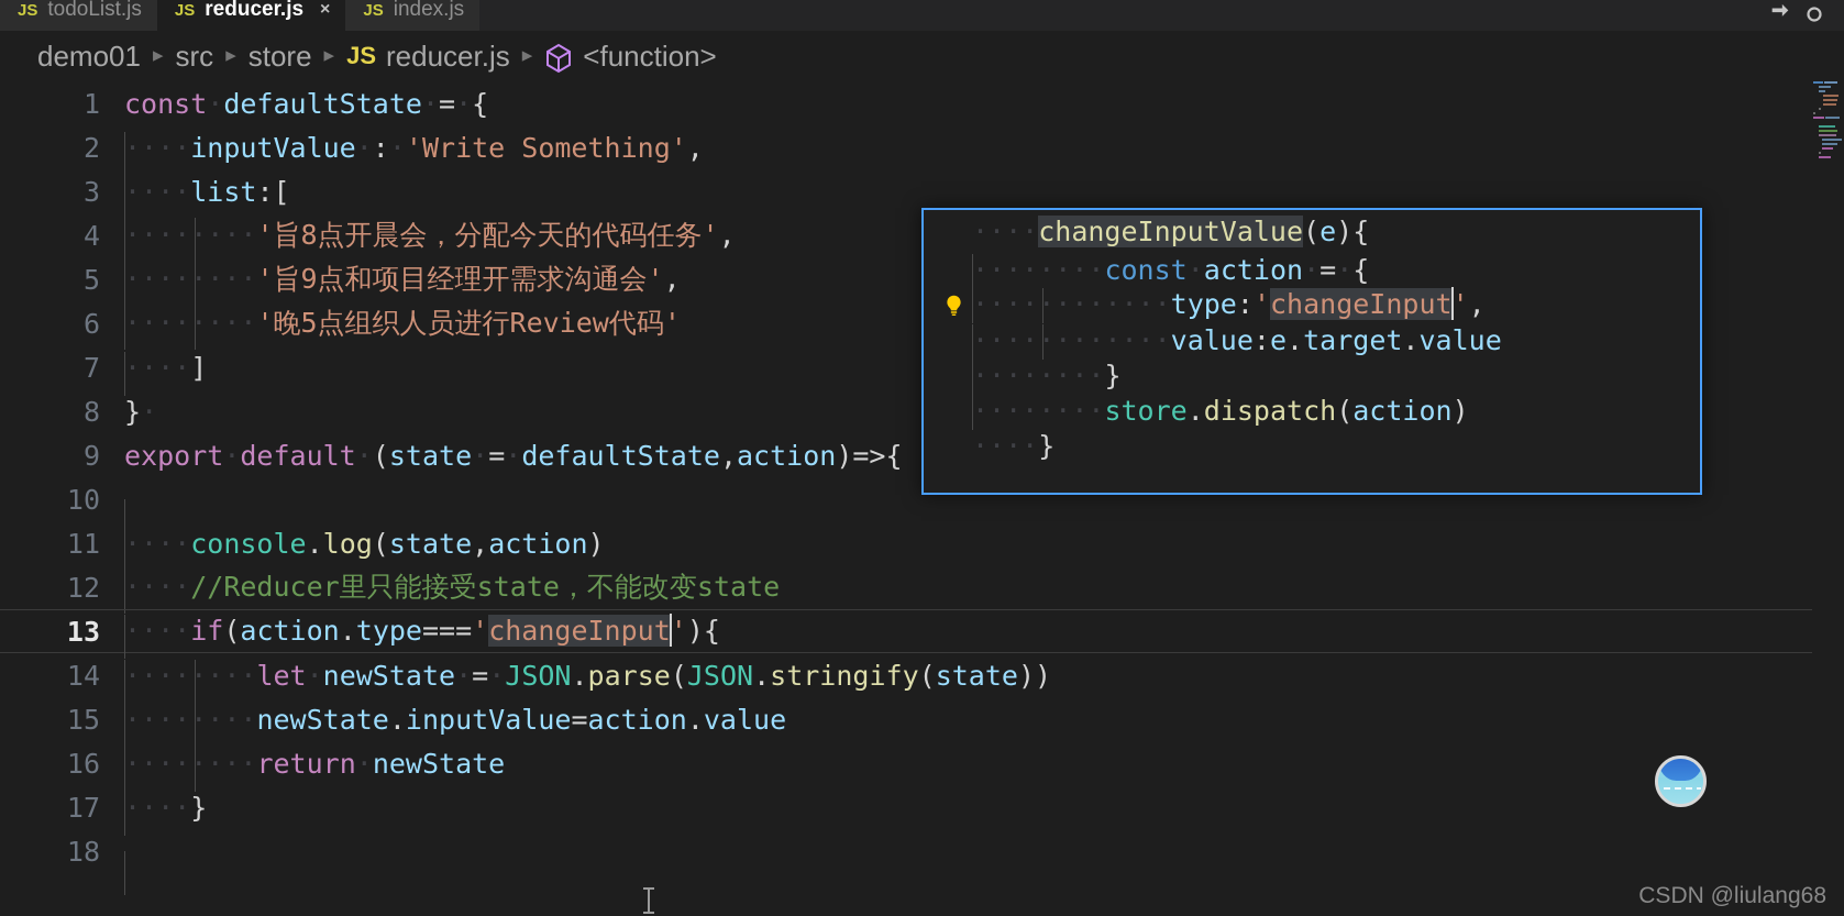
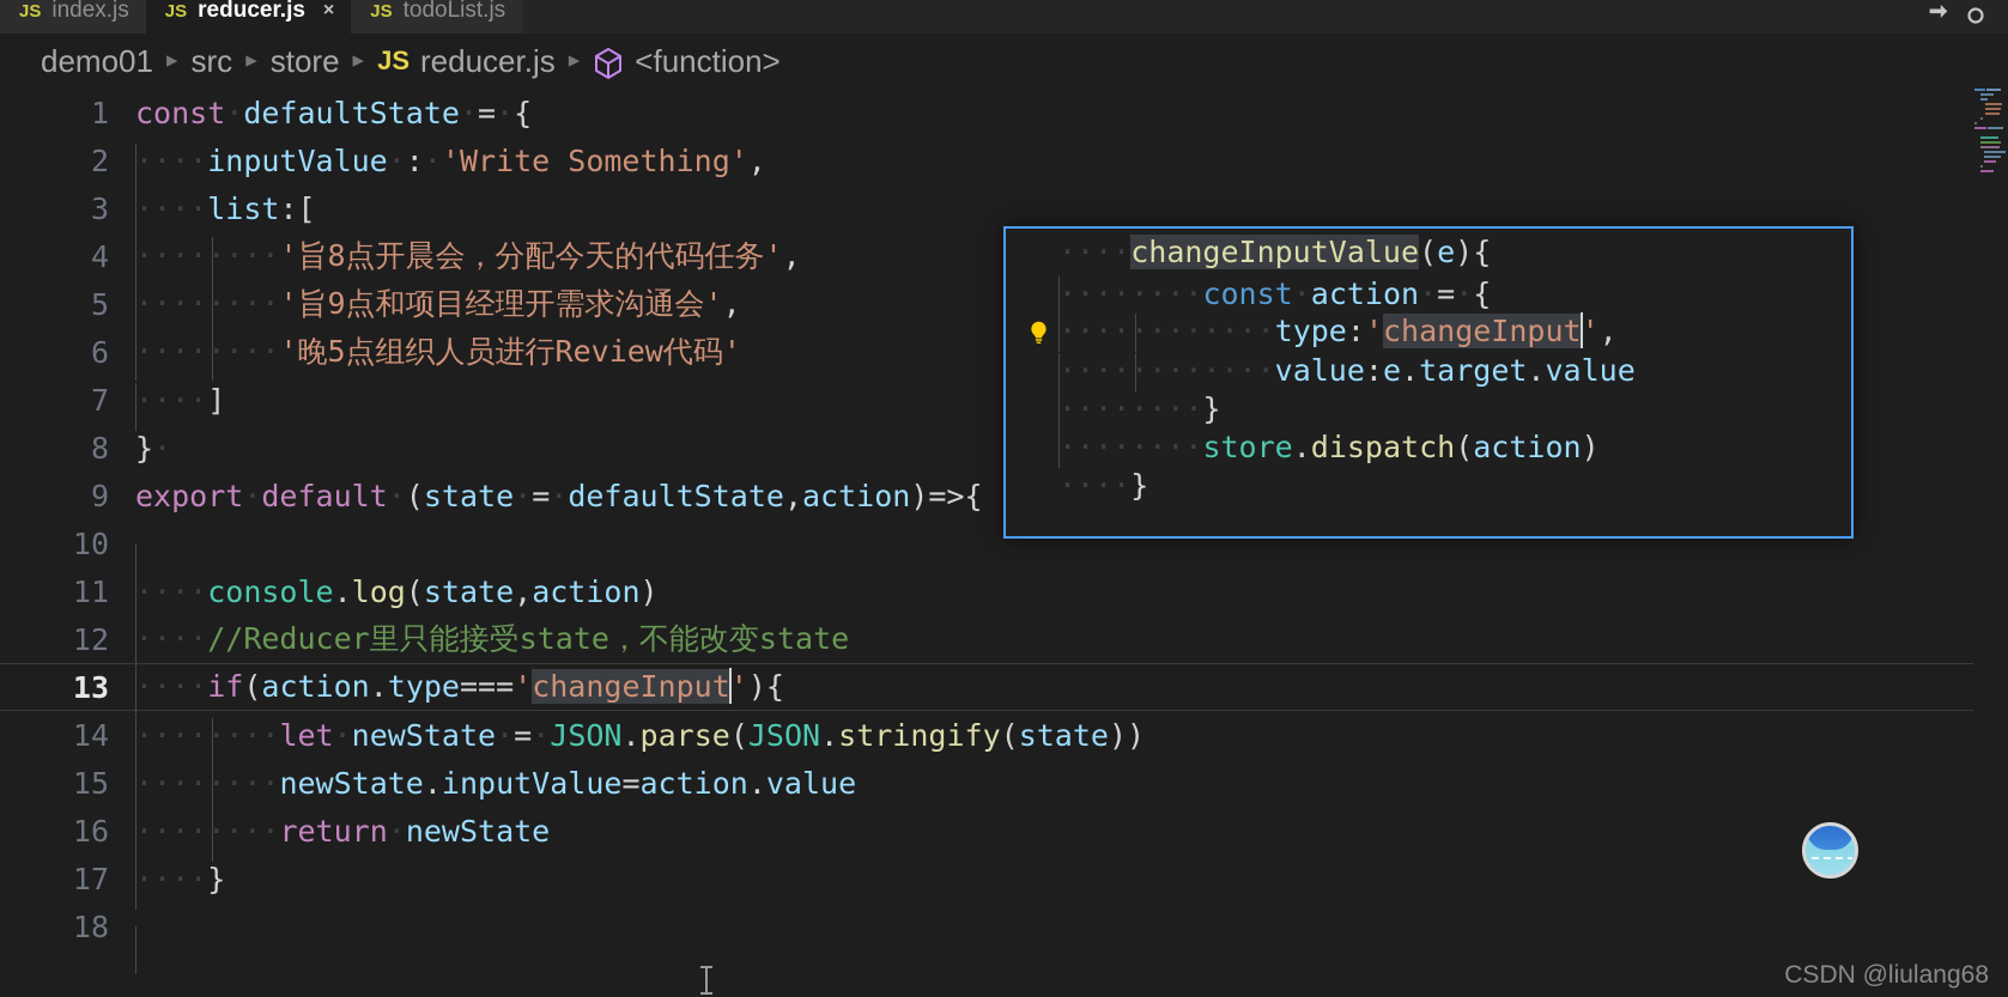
  JS
- todoList.js
+ index.js
  JS
  reducer.js
  ×
  JS
- index.js
+ todoList.js
  demo01
  ▸
  src
  ▸
  store
  ▸
  JS
  reducer.js
  ▸
  <function>
  1
  const·defaultState·=·{
  2
  ····inputValue·:·'Write Something',
  3
  ····list:[
  4
  ········'旨8点开晨会，分配今天的代码任务',
  5
  ········'旨9点和项目经理开需求沟通会',
  6
  ········'晚5点组织人员进行Review代码'
  7
  ····]
  8
  }·
  9
  export·default·(state·=·defaultState,action)=>{
  10
  11
  ····console.log(state,action)
  12
  ····//Reducer里只能接受state，不能改变state
  13
  ····if(action.type==='changeInput'){
  14
  ········let·newState·=·JSON.parse(JSON.stringify(state))
  15
  ········newState.inputValue=action.value
  16
  ········return·newState
  17
  ····}
  18
  ····changeInputValue(e){
  ········const·action·=·{
  ············type:'changeInput',
  ············value:e.target.value
  ········}
  ········store.dispatch(action)
  ····}
  CSDN @liulang68
